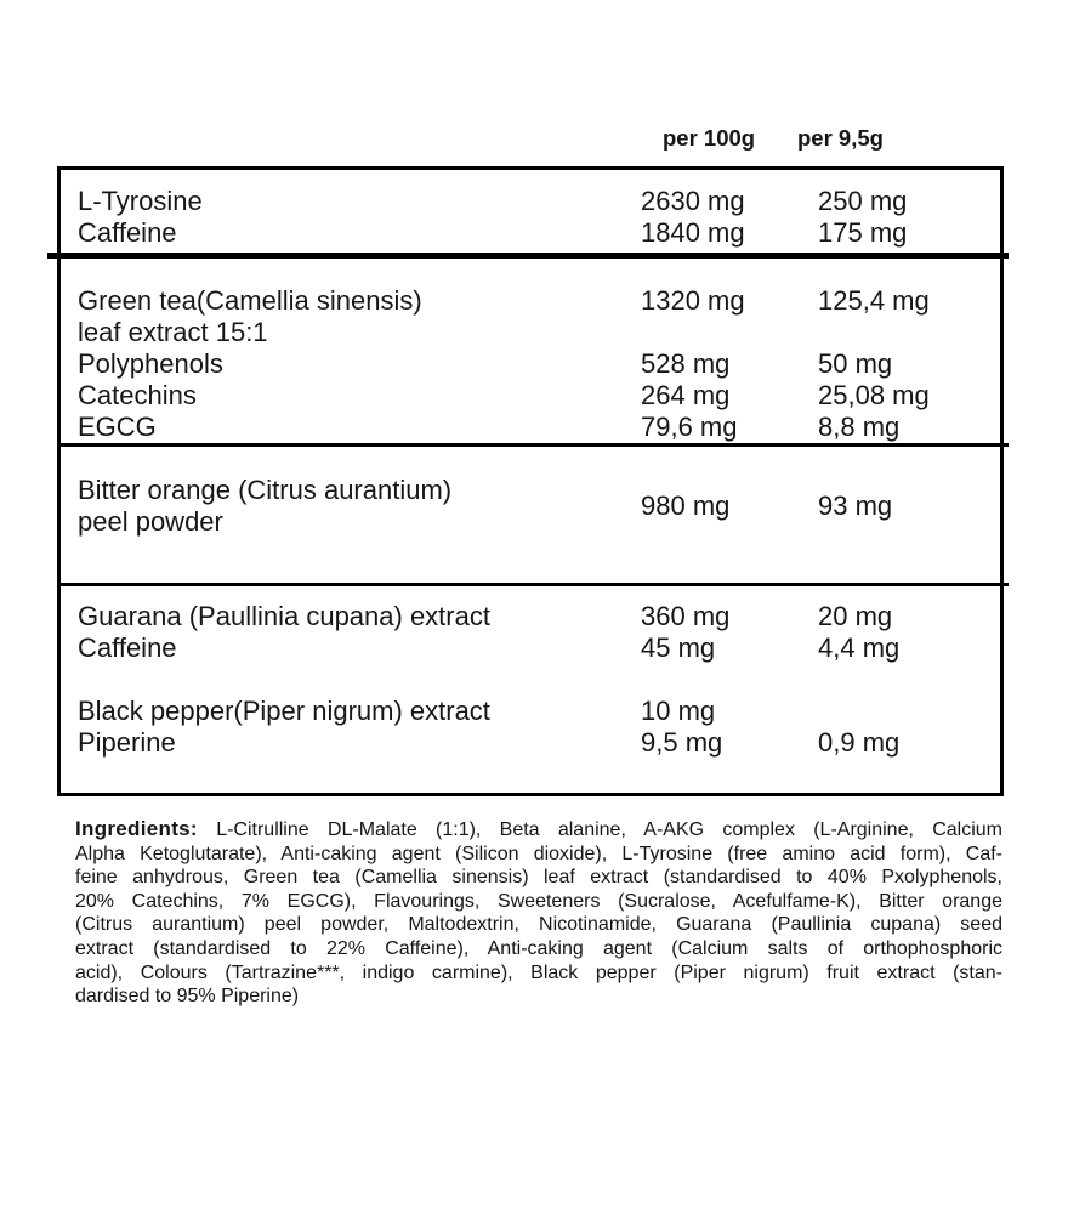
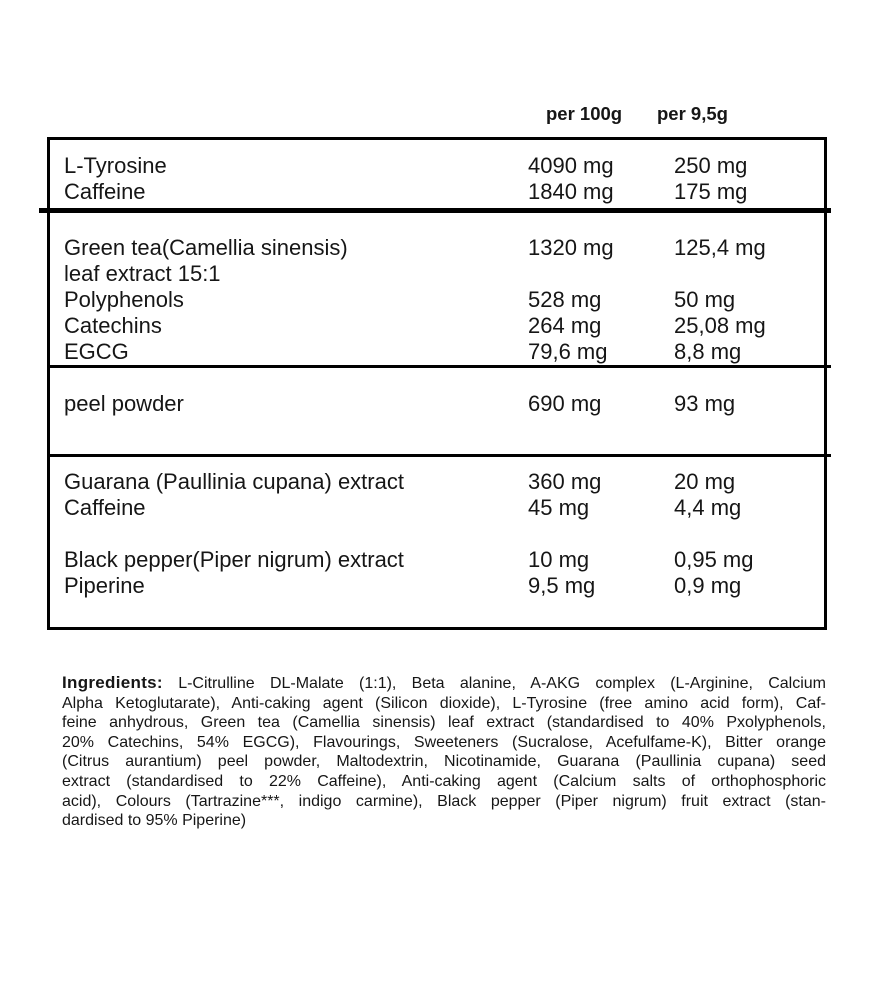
  per 100g
  per 9,5g
  L-Tyrosine
- 2630 mg
+ 4090 mg
  250 mg
  Caffeine
  1840 mg
  175 mg
  Green tea(Camellia sinensis)
  leaf extract 15:1
  1320 mg
  125,4 mg
  Polyphenols
  528 mg
  50 mg
  Catechins
  264 mg
  25,08 mg
  EGCG
  79,6 mg
  8,8 mg
- Bitter orange (Citrus aurantium)
  peel powder
- 980 mg
+ 690 mg
  93 mg
  Guarana (Paullinia cupana) extract
  360 mg
  20 mg
  Caffeine
  45 mg
  4,4 mg
  Black pepper(Piper nigrum) extract
  10 mg
+ 0,95 mg
  Piperine
  9,5 mg
  0,9 mg
  Ingredients: L-Citrulline DL-Malate (1:1), Beta alanine, A-AKG complex (L-Arginine, Calcium
  Alpha Ketoglutarate), Anti-caking agent (Silicon dioxide), L-Tyrosine (free amino acid form), Caf-
  feine anhydrous, Green tea (Camellia sinensis) leaf extract (standardised to 40% Pxolyphenols,
- 20% Catechins, 7% EGCG), Flavourings, Sweeteners (Sucralose, Acefulfame-K), Bitter orange
+ 20% Catechins, 54% EGCG), Flavourings, Sweeteners (Sucralose, Acefulfame-K), Bitter orange
  (Citrus aurantium) peel powder, Maltodextrin, Nicotinamide, Guarana (Paullinia cupana) seed
  extract (standardised to 22% Caffeine), Anti-caking agent (Calcium salts of orthophosphoric
  acid), Colours (Tartrazine***, indigo carmine), Black pepper (Piper nigrum) fruit extract (stan-
  dardised to 95% Piperine)
